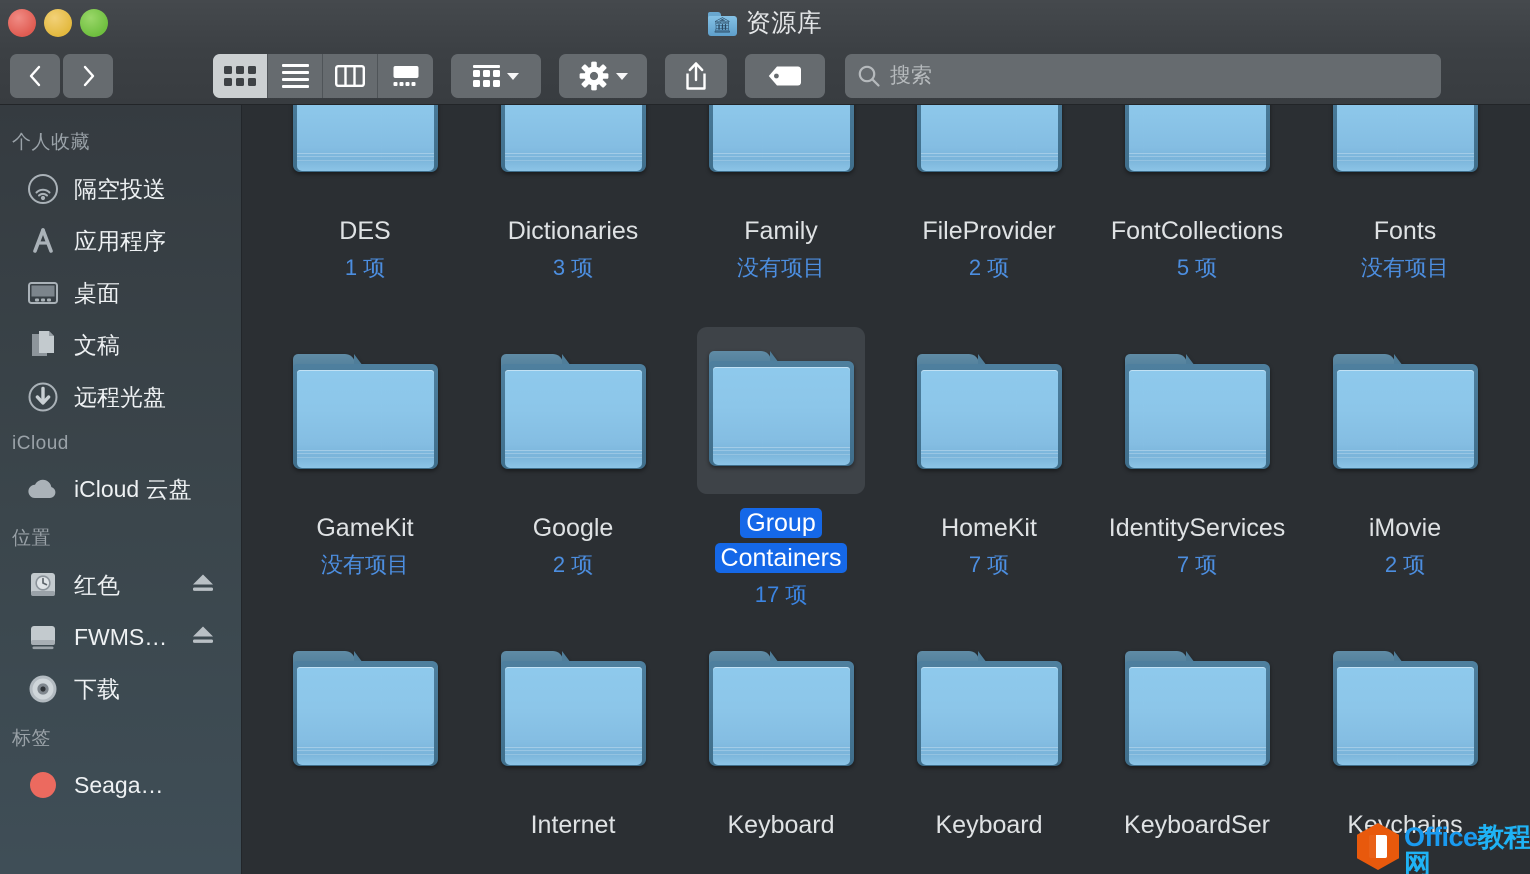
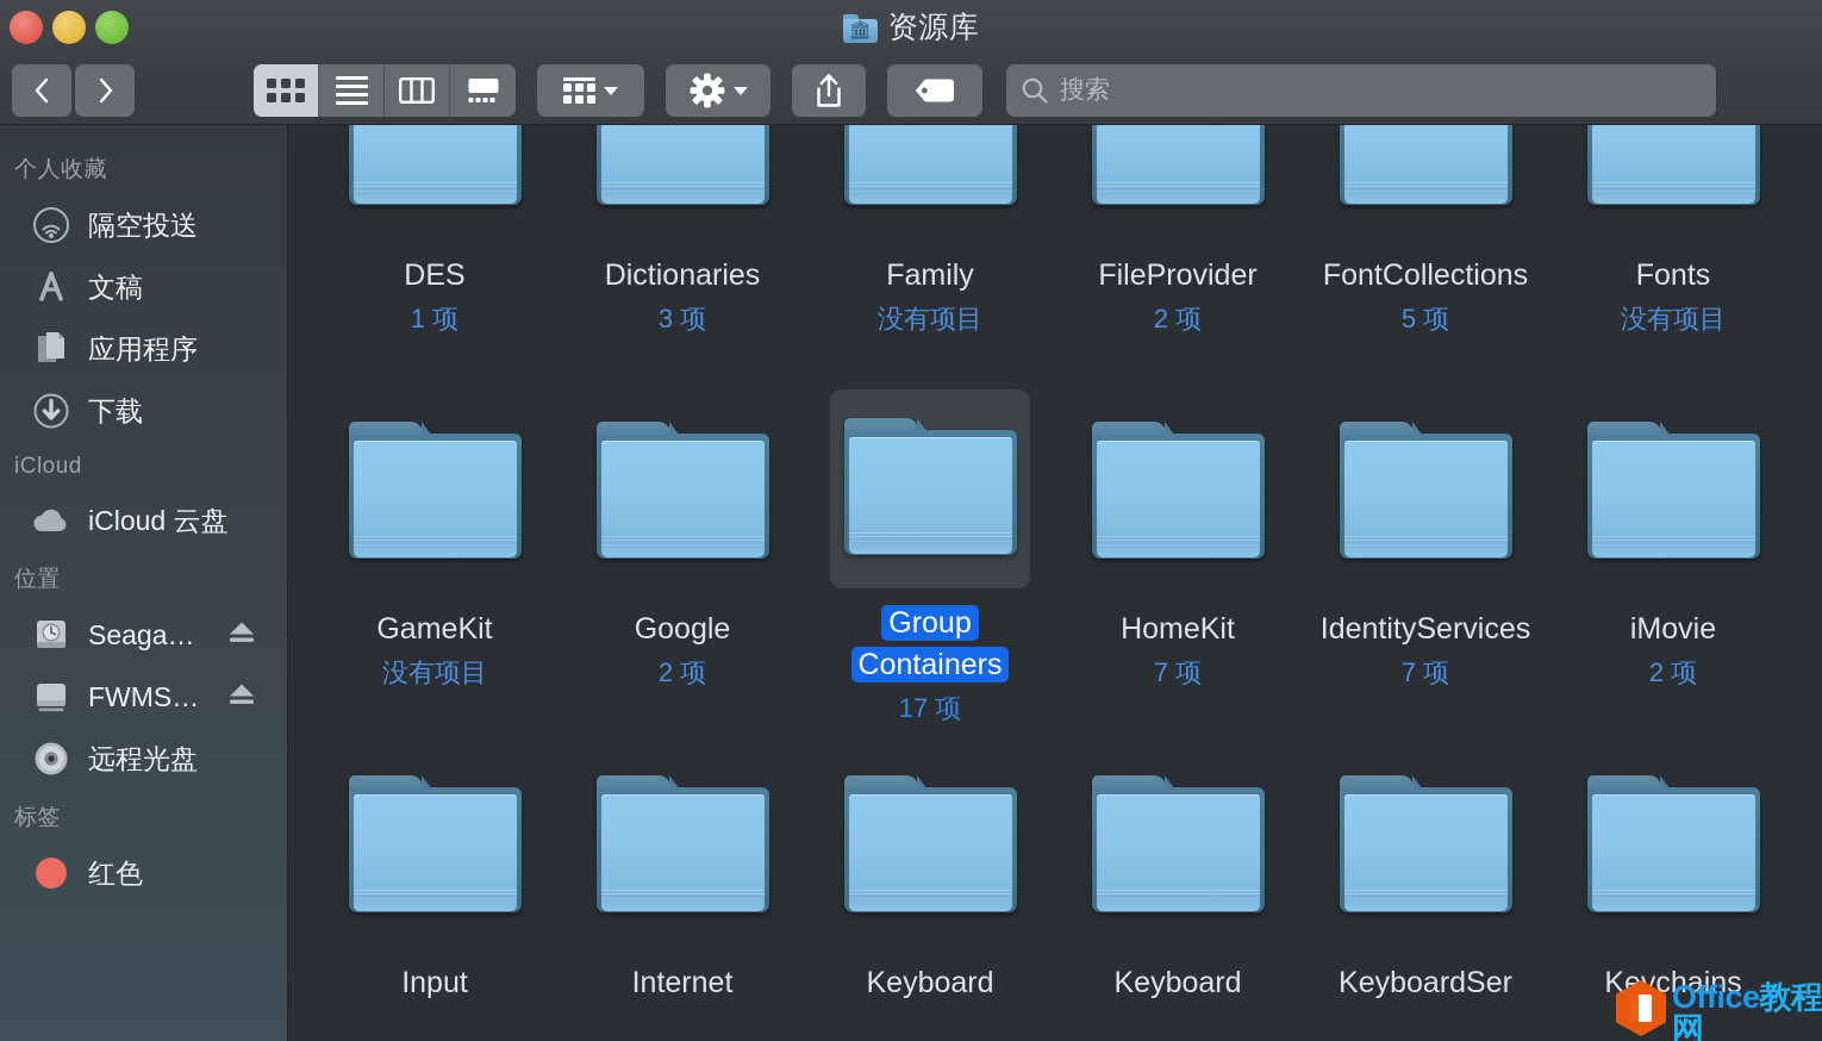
  🏛
  资源库
  搜索
  个人收藏
  隔空投送
- 应用程序
+ 文稿
- 桌面
- 文稿
+ 应用程序
- 远程光盘
+ 下载
  iCloud
  iCloud 云盘
  位置
- 红色
+ Seaga…
  FWMS…
- 下载
+ 远程光盘
  标签
- Seaga…
+ 红色
  DES
  1 项
  Dictionaries
  3 项
  Family
  没有项目
  FileProvider
  2 项
  FontCollections
  5 项
  Fonts
  没有项目
  GameKit
  没有项目
  Google
  2 项
  Group Containers
  17 项
  HomeKit
  7 项
  IdentityServices
  7 项
  iMovie
  2 项
+ Input
  Internet
  Keyboard
  Keyboard
  KeyboardSer
  Keychains
  Office教程网
